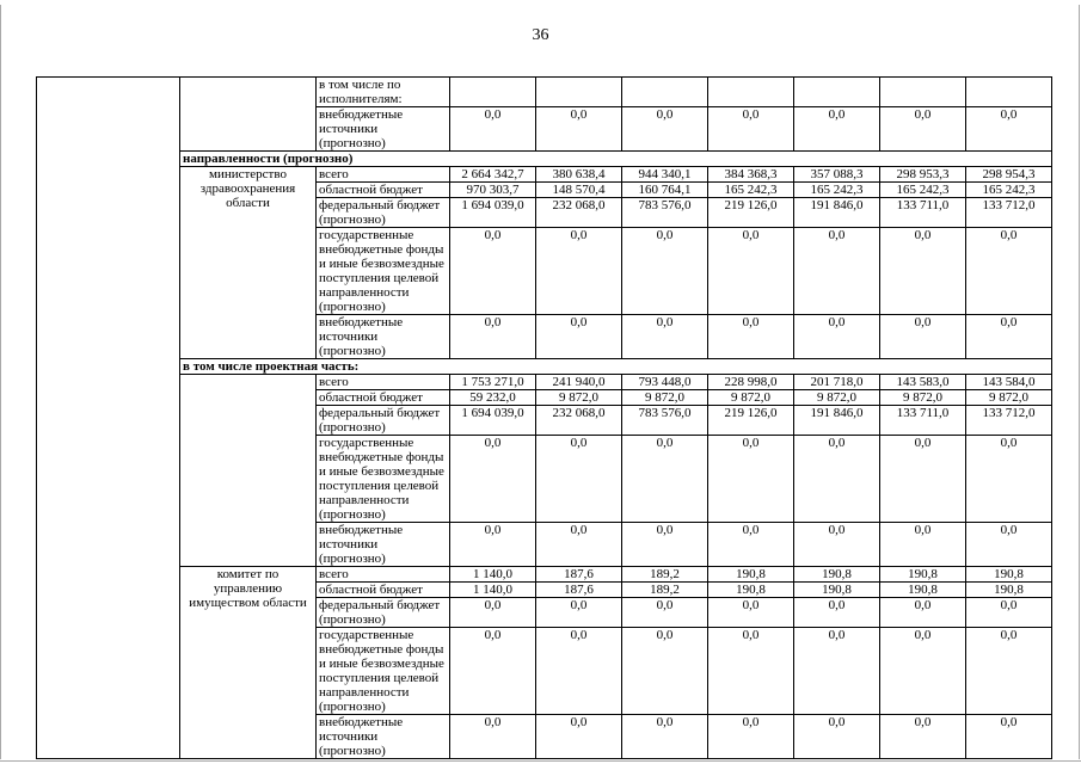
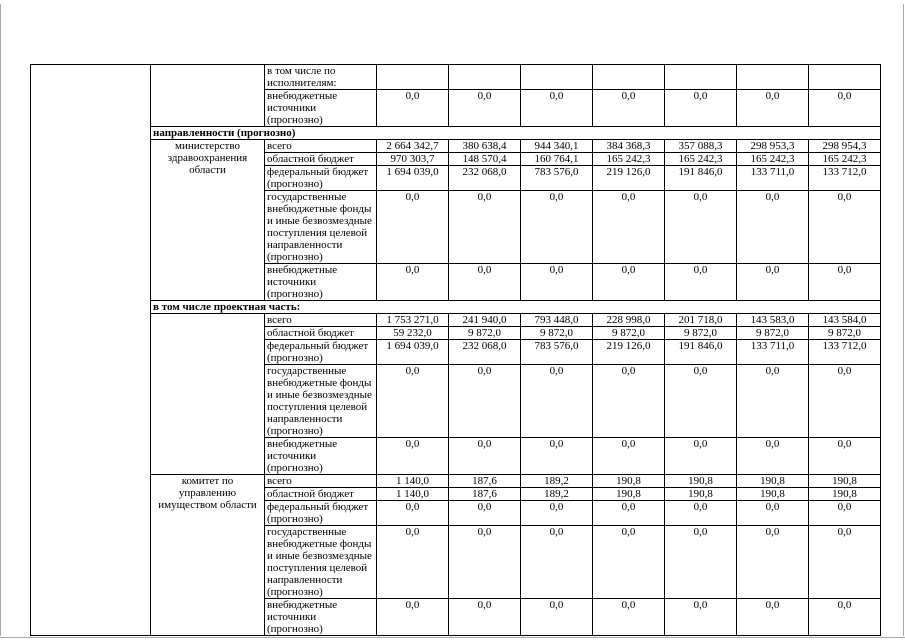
- 36
  		в том числе по исполнителям:
  внебюджетные источники (прогнозно)	0,0	0,0	0,0	0,0	0,0	0,0	0,0
  направленности (прогнозно)
  министерство здравоохранения области	всего	2 664 342,7	380 638,4	944 340,1	384 368,3	357 088,3	298 953,3	298 954,3
  областной бюджет	970 303,7	148 570,4	160 764,1	165 242,3	165 242,3	165 242,3	165 242,3
  федеральный бюджет (прогнозно)	1 694 039,0	232 068,0	783 576,0	219 126,0	191 846,0	133 711,0	133 712,0
  государственные внебюджетные фонды и иные безвозмездные поступления целевой направленности (прогнозно)	0,0	0,0	0,0	0,0	0,0	0,0	0,0
  внебюджетные источники (прогнозно)	0,0	0,0	0,0	0,0	0,0	0,0	0,0
  в том числе проектная часть:
  	всего	1 753 271,0	241 940,0	793 448,0	228 998,0	201 718,0	143 583,0	143 584,0
  областной бюджет	59 232,0	9 872,0	9 872,0	9 872,0	9 872,0	9 872,0	9 872,0
  федеральный бюджет (прогнозно)	1 694 039,0	232 068,0	783 576,0	219 126,0	191 846,0	133 711,0	133 712,0
  государственные внебюджетные фонды и иные безвозмездные поступления целевой направленности (прогнозно)	0,0	0,0	0,0	0,0	0,0	0,0	0,0
  внебюджетные источники (прогнозно)	0,0	0,0	0,0	0,0	0,0	0,0	0,0
  комитет по управлению имуществом области	всего	1 140,0	187,6	189,2	190,8	190,8	190,8	190,8
  областной бюджет	1 140,0	187,6	189,2	190,8	190,8	190,8	190,8
  федеральный бюджет (прогнозно)	0,0	0,0	0,0	0,0	0,0	0,0	0,0
  государственные внебюджетные фонды и иные безвозмездные поступления целевой направленности (прогнозно)	0,0	0,0	0,0	0,0	0,0	0,0	0,0
  внебюджетные источники (прогнозно)	0,0	0,0	0,0	0,0	0,0	0,0	0,0
